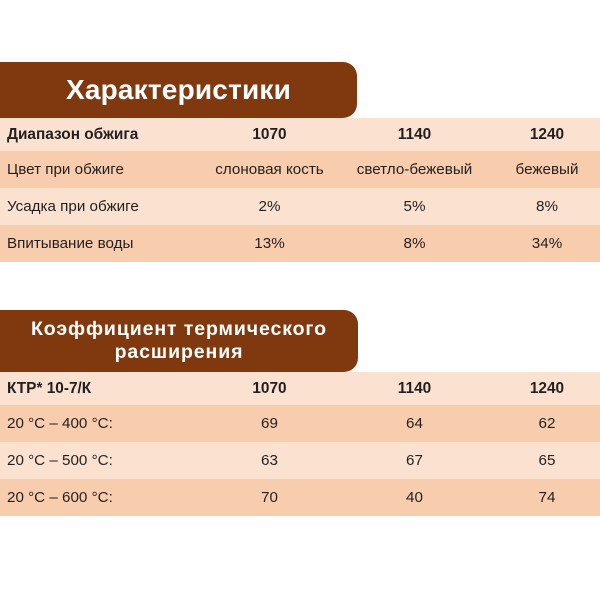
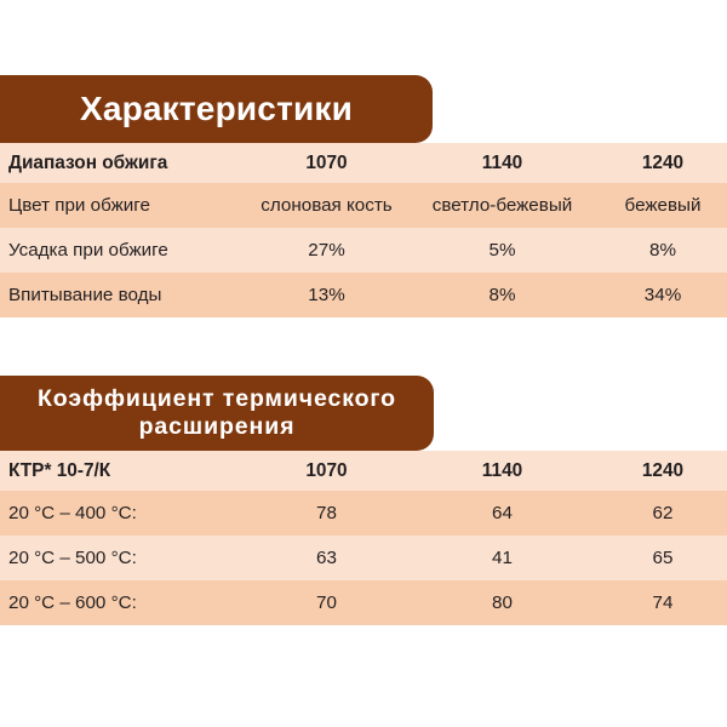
  Характеристики
  Диапазон обжига	1070	1140	1240
  Цвет при обжиге	слоновая кость	светло-бежевый	бежевый
- Усадка при обжиге	2%	5%	8%
+ Усадка при обжиге	27%	5%	8%
  Впитывание воды	13%	8%	34%
  Коэффициент термического расширения
  КТР* 10-7/К	1070	1140	1240
- 20 °C – 400 °C:	69	64	62
+ 20 °C – 400 °C:	78	64	62
- 20 °C – 500 °C:	63	67	65
+ 20 °C – 500 °C:	63	41	65
- 20 °C – 600 °C:	70	40	74
+ 20 °C – 600 °C:	70	80	74
